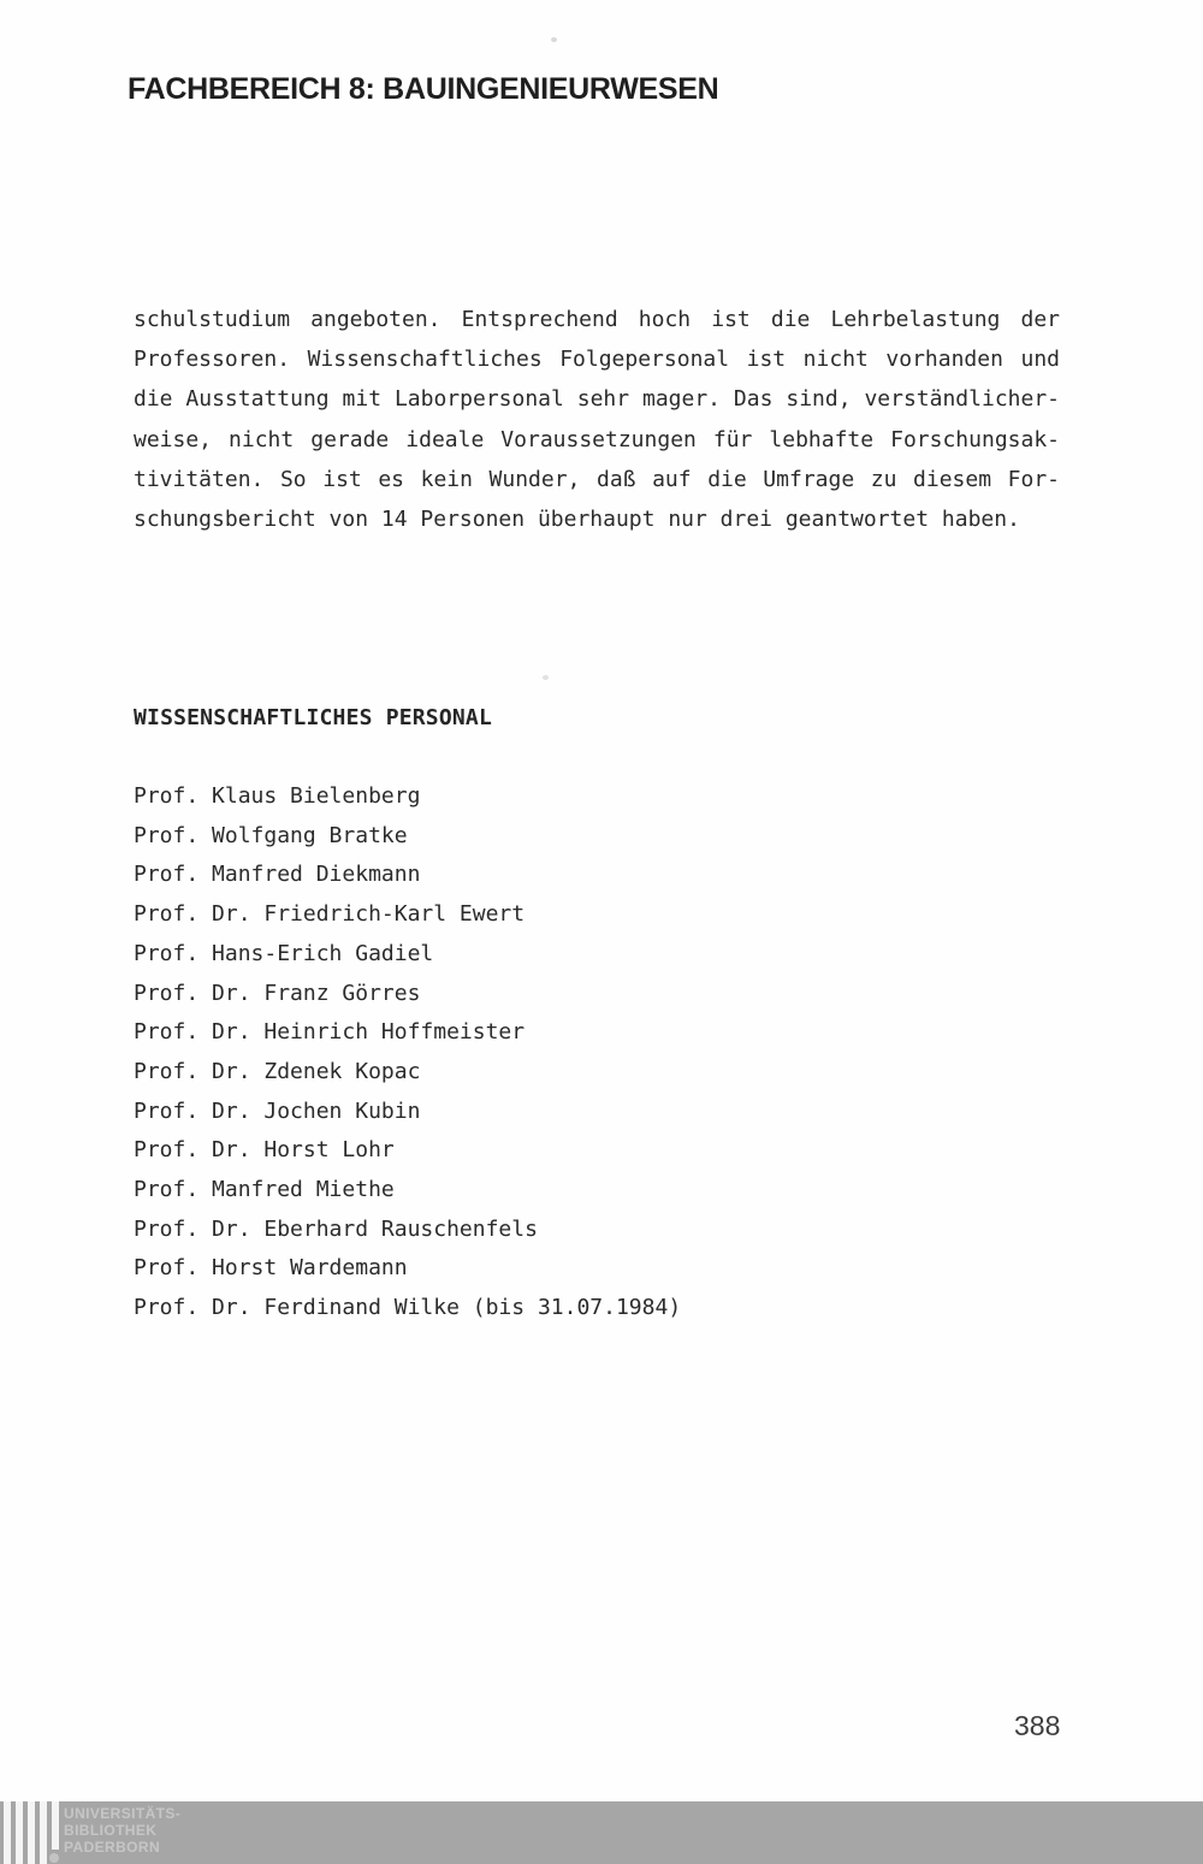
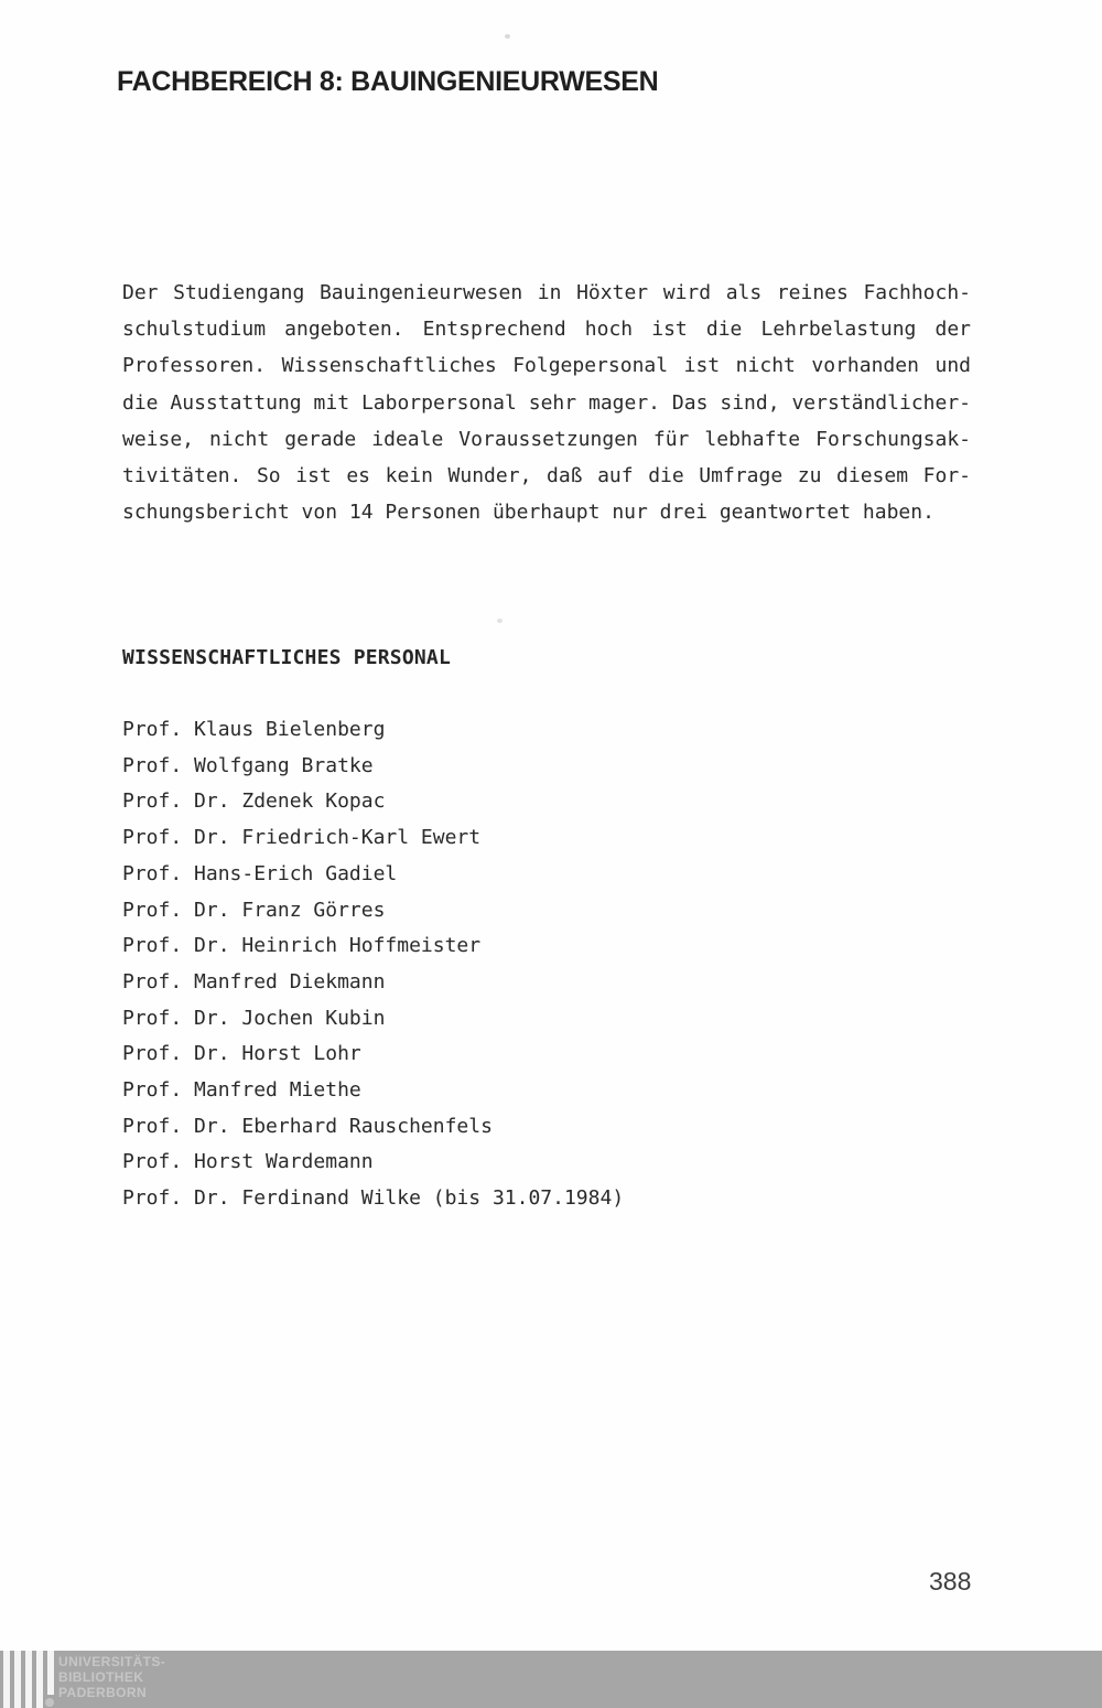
  FACHBEREICH 8: BAUINGENIEURWESEN
+ Der Studiengang Bauingenieurwesen in Höxter wird als reines Fachhoch-
  schulstudium angeboten. Entsprechend hoch ist die Lehrbelastung der
  Professoren. Wissenschaftliches Folgepersonal ist nicht vorhanden und
  die Ausstattung mit Laborpersonal sehr mager. Das sind, verständlicher-
  weise, nicht gerade ideale Voraussetzungen für lebhafte Forschungsak-
  tivitäten. So ist es kein Wunder, daß auf die Umfrage zu diesem For-
  schungsbericht von 14 Personen überhaupt nur drei geantwortet haben.
  WISSENSCHAFTLICHES PERSONAL
  Prof. Klaus Bielenberg
  Prof. Wolfgang Bratke
- Prof. Manfred Diekmann
+ Prof. Dr. Zdenek Kopac
  Prof. Dr. Friedrich-Karl Ewert
  Prof. Hans-Erich Gadiel
  Prof. Dr. Franz Görres
  Prof. Dr. Heinrich Hoffmeister
- Prof. Dr. Zdenek Kopac
+ Prof. Manfred Diekmann
  Prof. Dr. Jochen Kubin
  Prof. Dr. Horst Lohr
  Prof. Manfred Miethe
  Prof. Dr. Eberhard Rauschenfels
  Prof. Horst Wardemann
  Prof. Dr. Ferdinand Wilke (bis 31.07.1984)
  388
  UNIVERSITÄTS-
  BIBLIOTHEK
  PADERBORN
